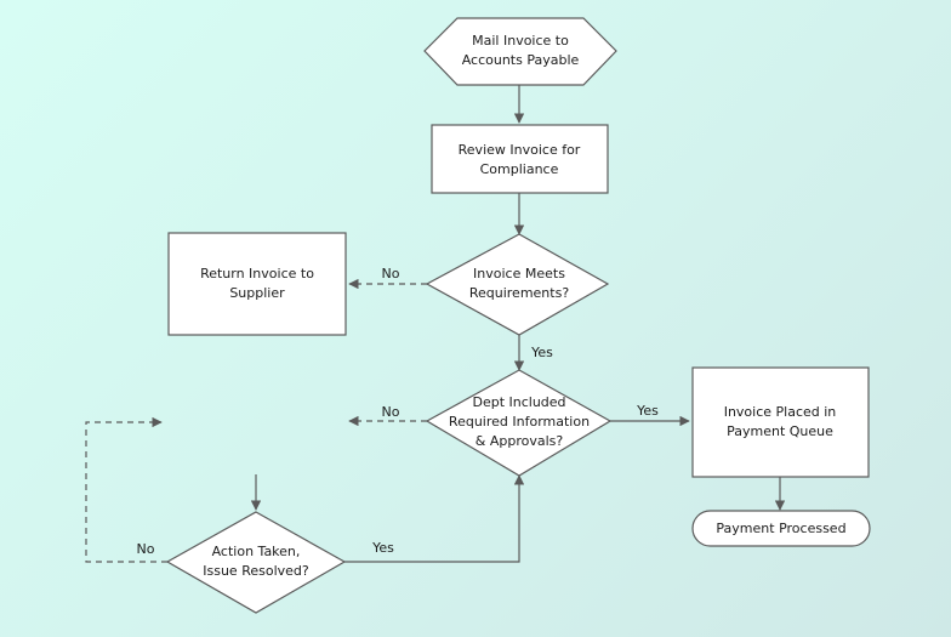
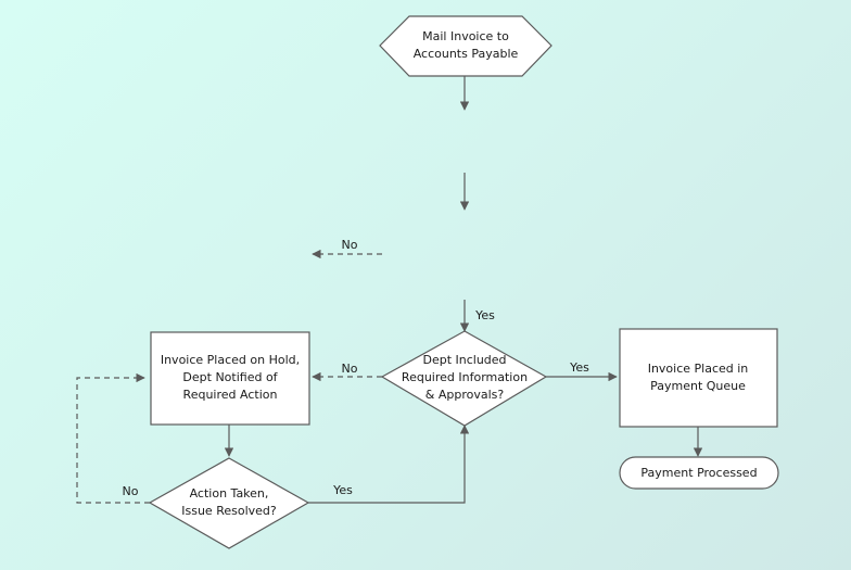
  No
  Yes
  No
  Yes
  No
  Yes
  Mail Invoice to
  Accounts Payable
- Review Invoice for
- Compliance
- Invoice Meets
- Requirements?
- Return Invoice to
- Supplier
  Dept Included
  Required Information
  & Approvals?
+ Invoice Placed on Hold,
+ Dept Notified of
+ Required Action
  Invoice Placed in
  Payment Queue
  Payment Processed
  Action Taken,
  Issue Resolved?
